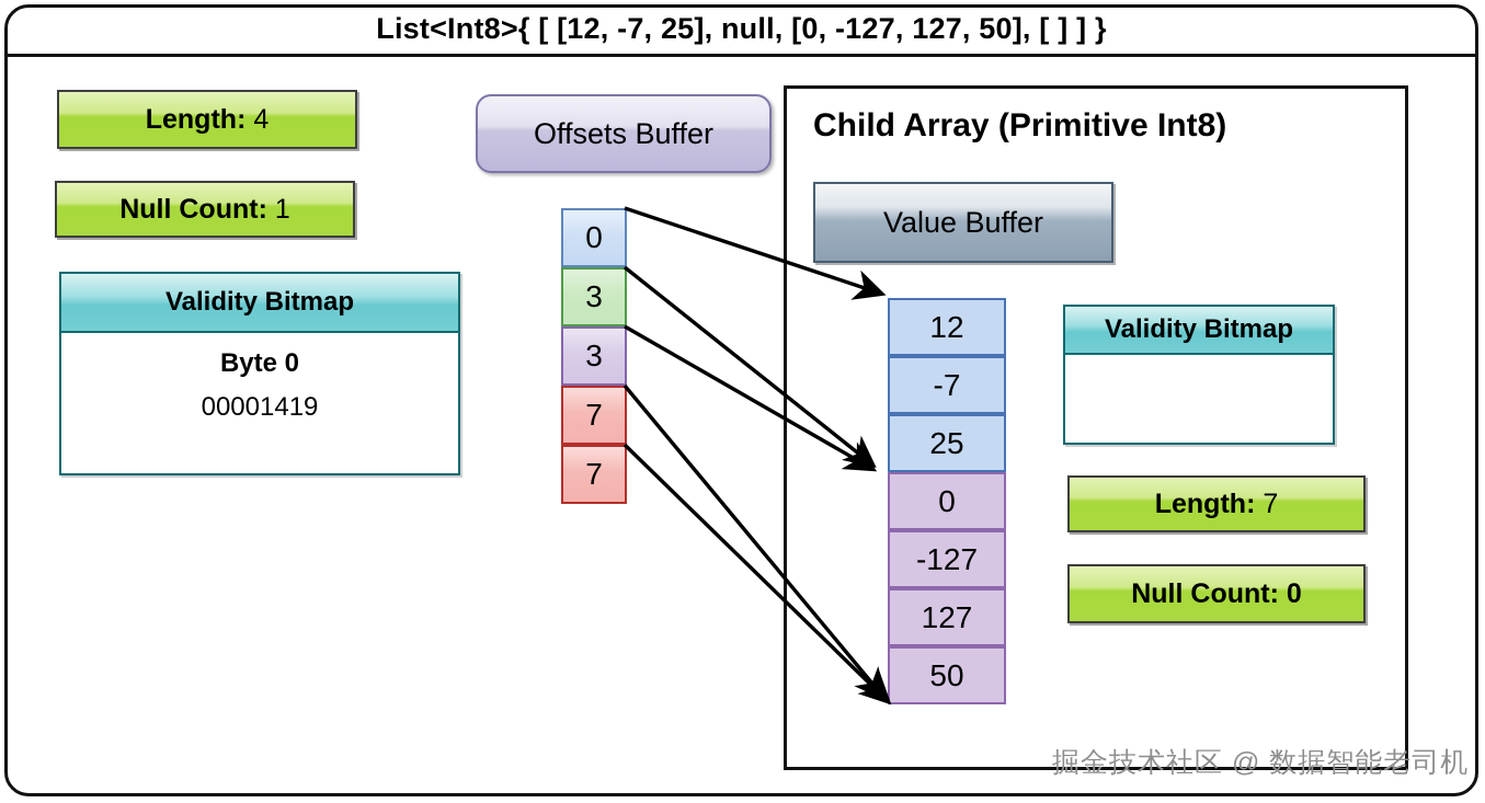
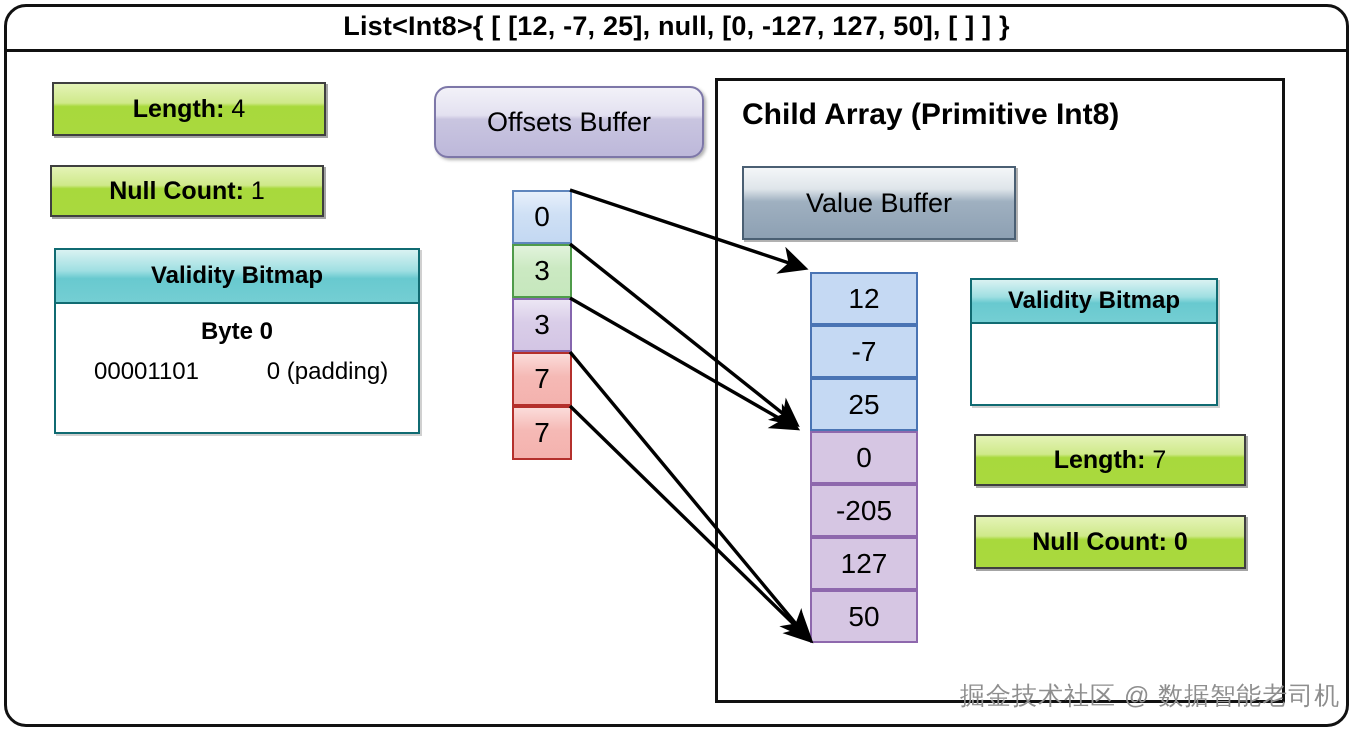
  List<Int8>{ [ [12, -7, 25], null, [0, -127, 127, 50], [ ] ] }
  Length: 4
  Null Count: 1
  Validity Bitmap
  Byte 0
- 00001419
+ 00001101
+ 0 (padding)
  Offsets Buffer
  0
  3
  3
  7
  7
  Child Array (Primitive Int8)
  Value Buffer
  12
  -7
  25
  0
- -127
+ -205
  127
  50
  Validity Bitmap
  Length: 7
  Null Count: 0
  掘金技术社区 @ 数据智能老司机
